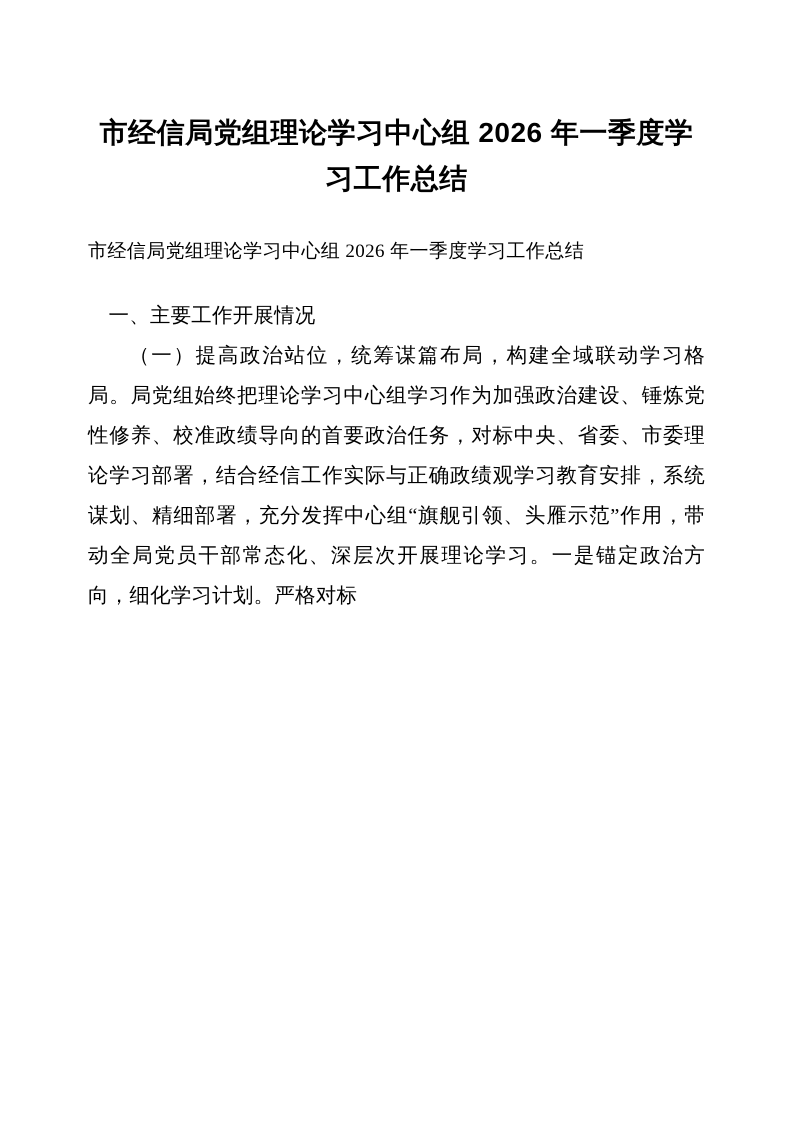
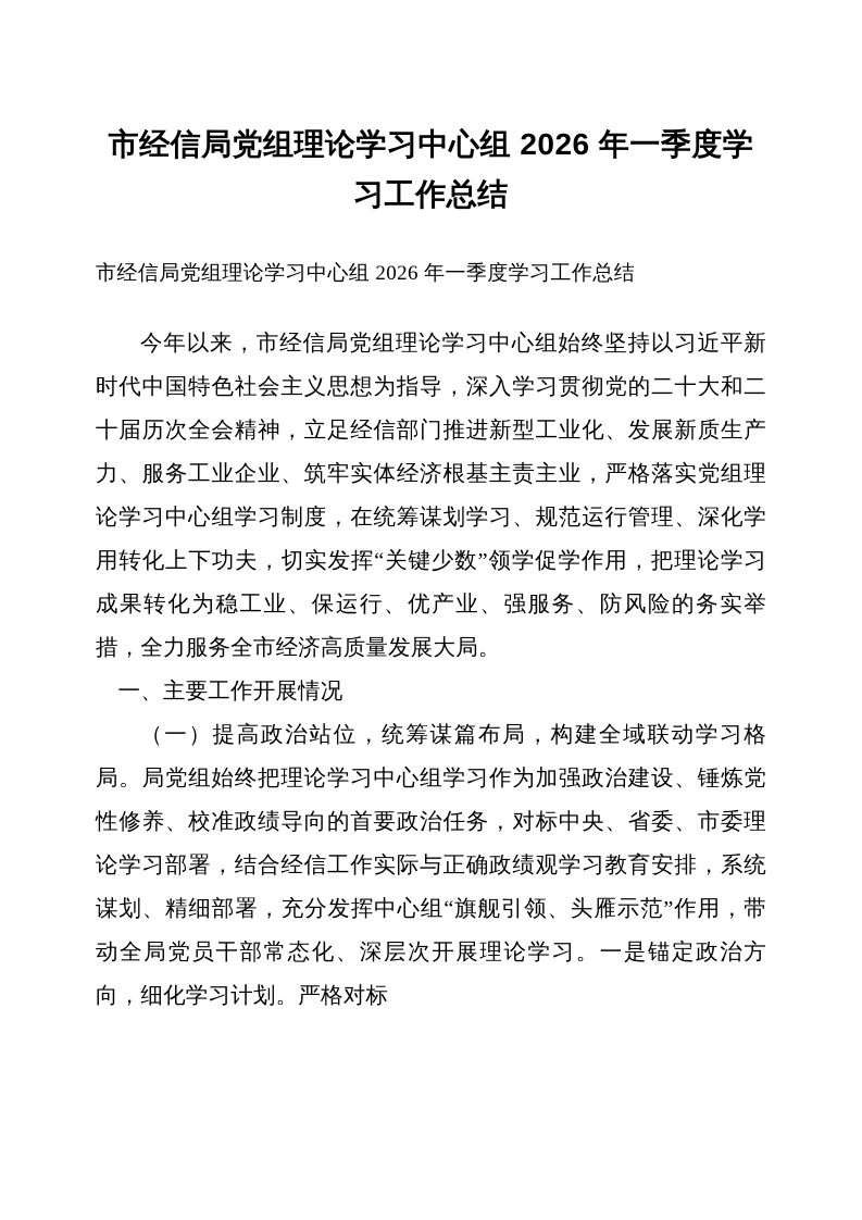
  市经信局党组理论学习中心组 2026 年一季度学习工作总结
  市经信局党组理论学习中心组 2026 年一季度学习工作总结
+ 今年以来，市经信局党组理论学习中心组始终坚持以习近平新时代中国特色社会主义思想为指导，深入学习贯彻党的二十大和二十届历次全会精神，立足经信部门推进新型工业化、发展新质生产力、服务工业企业、筑牢实体经济根基主责主业，严格落实党组理论学习中心组学习制度，在统筹谋划学习、规范运行管理、深化学用转化上下功夫，切实发挥“关键少数”领学促学作用，把理论学习成果转化为稳工业、保运行、优产业、强服务、防风险的务实举措，全力服务全市经济高质量发展大局。
  一、主要工作开展情况
  （一）提高政治站位，统筹谋篇布局，构建全域联动学习格局。局党组始终把理论学习中心组学习作为加强政治建设、锤炼党性修养、校准政绩导向的首要政治任务，对标中央、省委、市委理论学习部署，结合经信工作实际与正确政绩观学习教育安排，系统谋划、精细部署，充分发挥中心组“旗舰引领、头雁示范”作用，带动全局党员干部常态化、深层次开展理论学习。一是锚定政治方向，细化学习计划。严格对标
